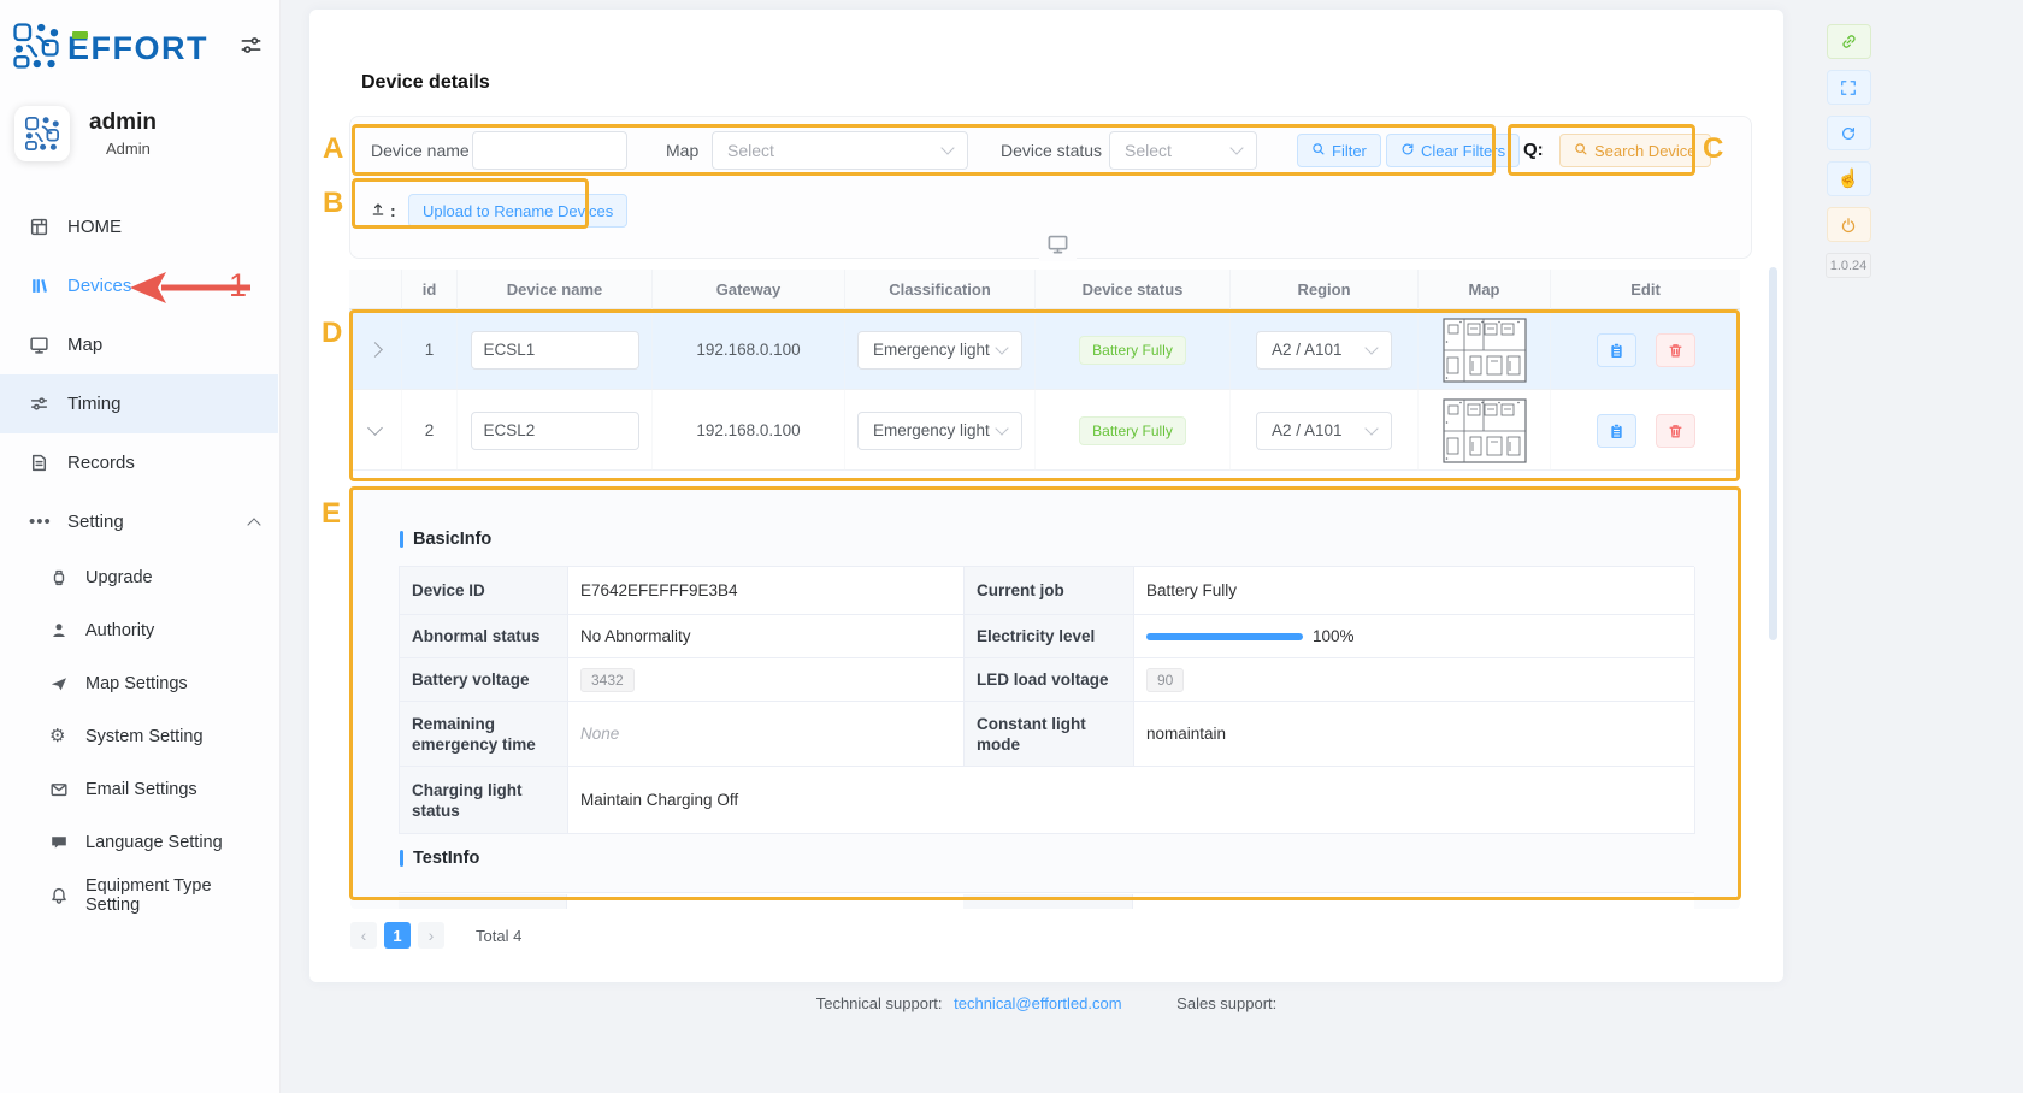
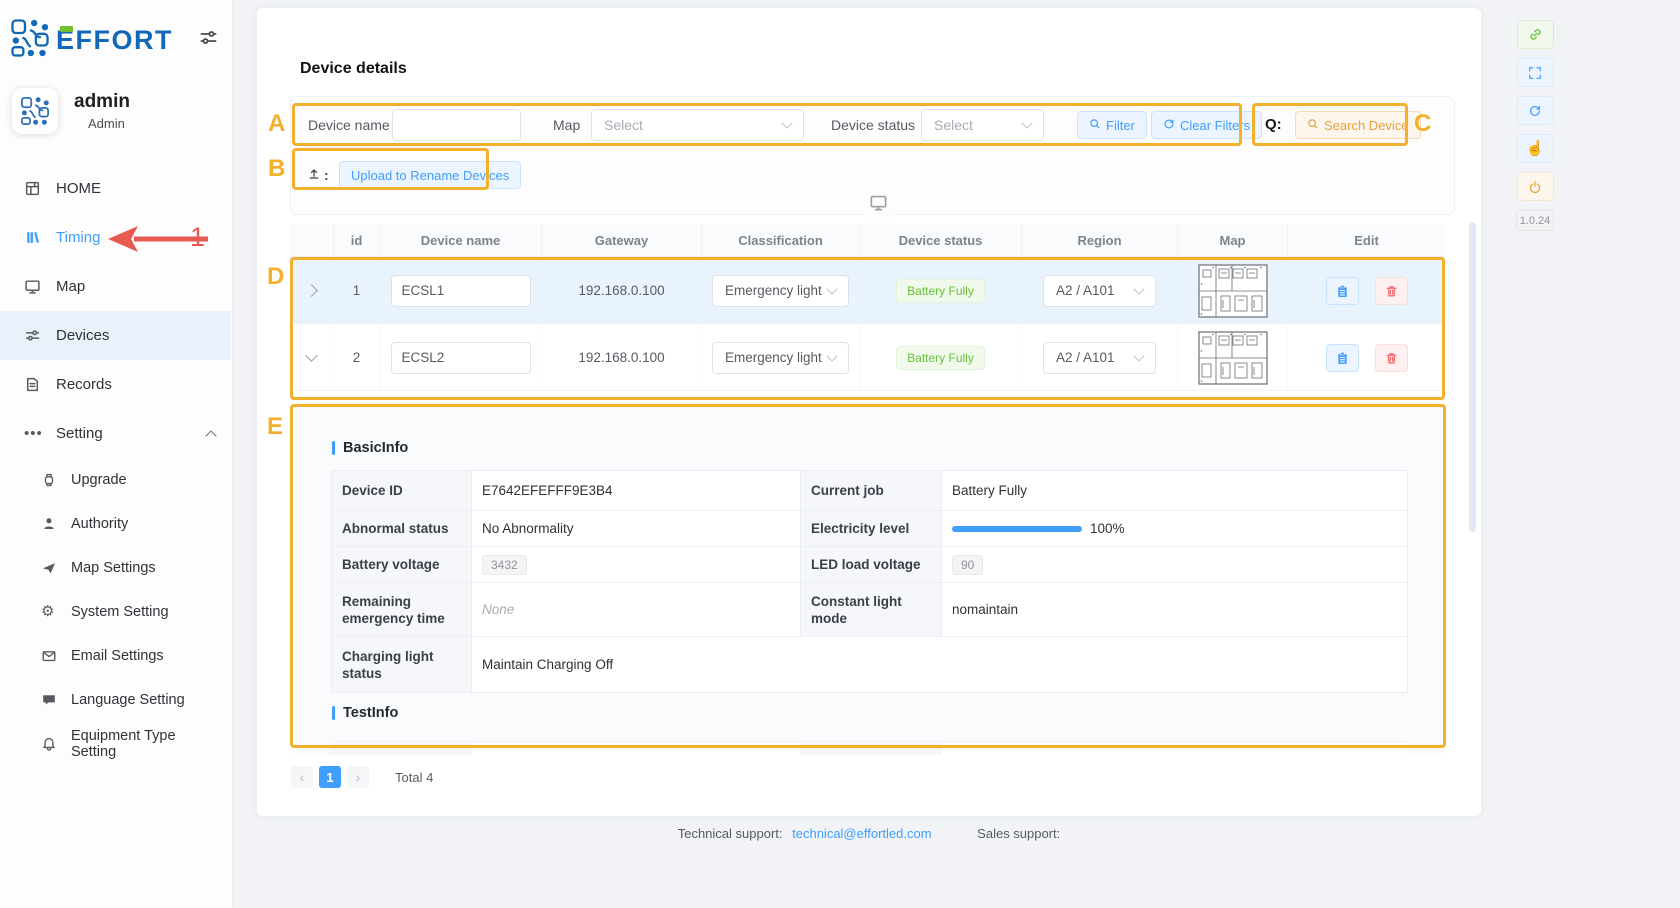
  EFFORT
  admin
  Admin
  HOME
- Devices
+ Timing
  Map
- Timing
+ Devices
  Records
  •••
  Setting
  Upgrade
  Authority
  Map Settings
  ⚙
  System Setting
  Email Settings
  Language Setting
  Equipment Type Setting
  Device details
  Device name
  Map
  Select
  Device status
  Select
  Filter
  Clear Filters
  Q:
  Search Device
  :
  Upload to Rename Devices
  id
  Device name
  Gateway
  Classification
  Device status
  Region
  Map
  Edit
  1
  ECSL1
  192.168.0.100
  Emergency light
  Battery Fully
  A2 / A101
  2
  ECSL2
  192.168.0.100
  Emergency light
  Battery Fully
  A2 / A101
  BasicInfo
  Device ID
  E7642EFEFFF9E3B4
  Current job
  Battery Fully
  Abnormal status
  No Abnormality
  Electricity level
  100%
  Battery voltage
  3432
  LED load voltage
  90
  Remaining emergency time
  None
  Constant light mode
  nomaintain
  Charging light status
  Maintain Charging Off
  TestInfo
  ‹
  1
  ›
  Total 4
  Technical support: technical@effortled.com Sales support:
  ☝
  1.0.24
  A
  B
  C
  D
  E
  1
